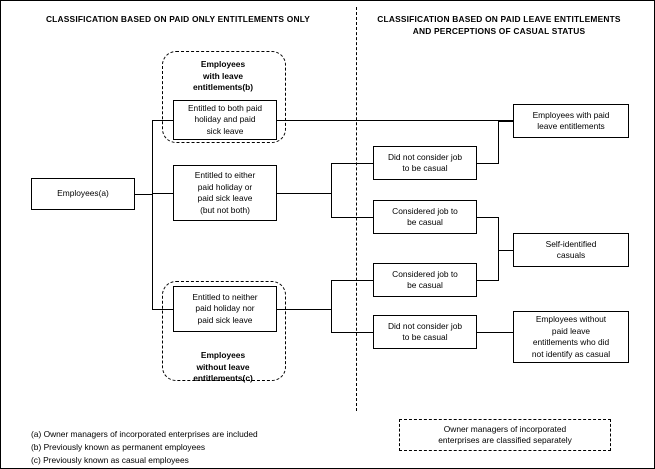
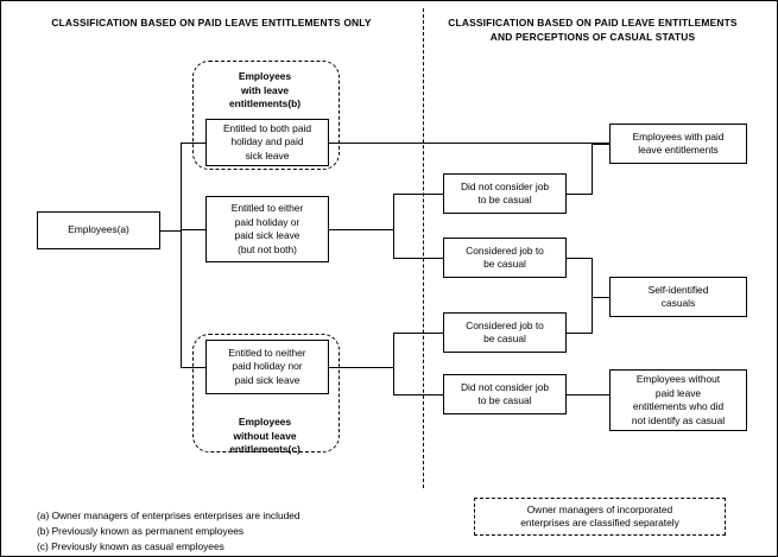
- CLASSIFICATION BASED ON PAID ONLY ENTITLEMENTS ONLY
+ CLASSIFICATION BASED ON PAID LEAVE ENTITLEMENTS ONLY
  CLASSIFICATION BASED ON PAID LEAVE ENTITLEMENTS
  AND PERCEPTIONS OF CASUAL STATUS
  Employees
  with leave
  entitlements(b)
  Employees
  without leave
  entitlements(c)
  Employees(a)
  Entitled to both paid
  holiday and paid
  sick leave
  Entitled to either
  paid holiday or
  paid sick leave
  (but not both)
  Entitled to neither
  paid holiday nor
  paid sick leave
  Did not consider job
  to be casual
  Considered job to
  be casual
  Considered job to
  be casual
  Did not consider job
  to be casual
  Employees with paid
  leave entitlements
  Self-identified
  casuals
  Employees without
  paid leave
  entitlements who did
  not identify as casual
- (a) Owner managers of incorporated enterprises are included
+ (a) Owner managers of enterprises enterprises are included
  (b) Previously known as permanent employees
  (c) Previously known as casual employees
  Owner managers of incorporated
  enterprises are classified separately
